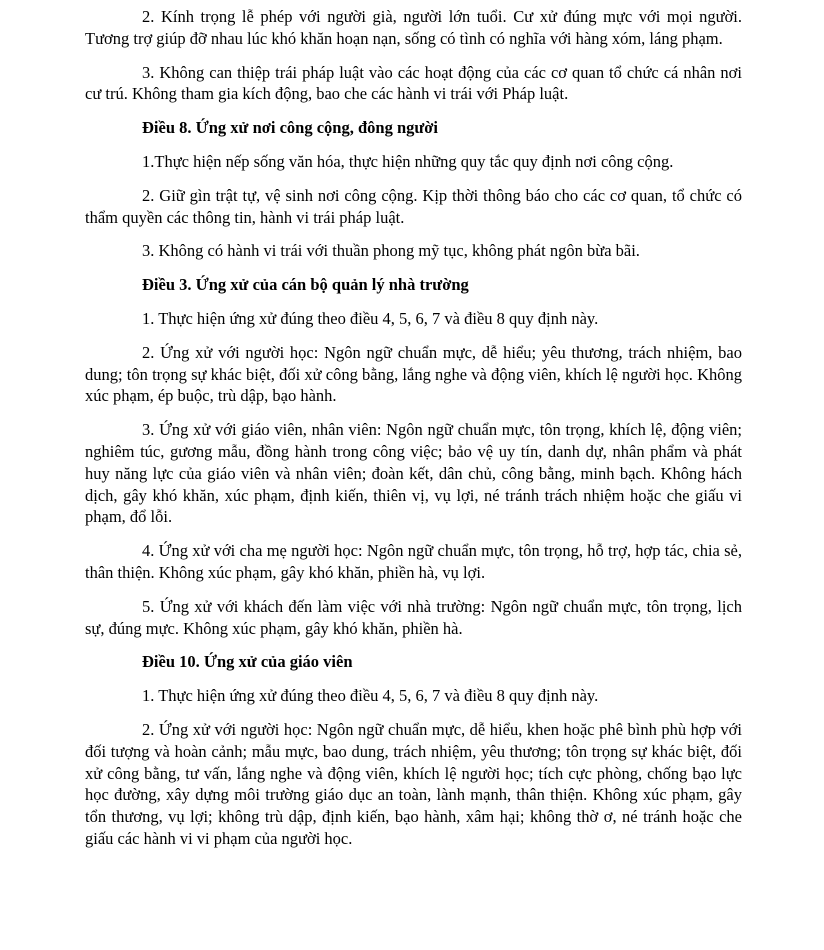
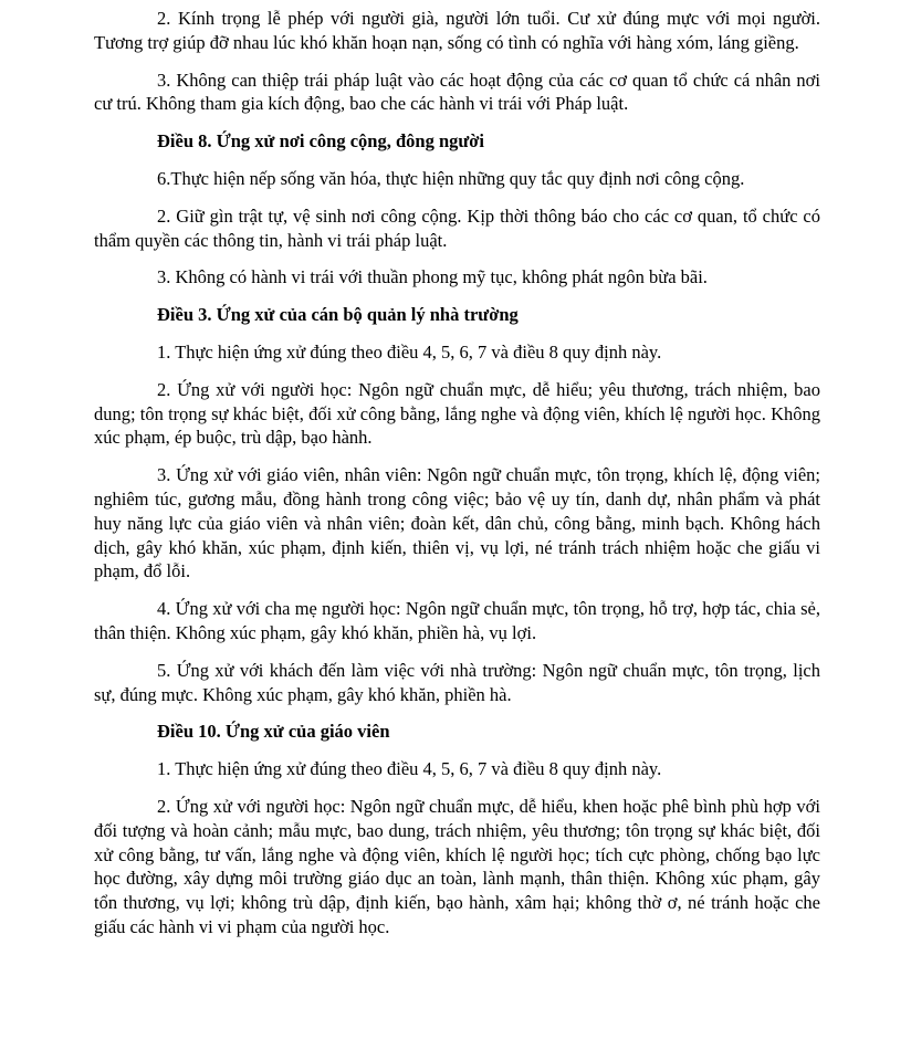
- 2. Kính trọng lễ phép với người già, người lớn tuổi. Cư xử đúng mực với mọi người. Tương trợ giúp đỡ nhau lúc khó khăn hoạn nạn, sống có tình có nghĩa với hàng xóm, láng phạm.
+ 2. Kính trọng lễ phép với người già, người lớn tuổi. Cư xử đúng mực với mọi người. Tương trợ giúp đỡ nhau lúc khó khăn hoạn nạn, sống có tình có nghĩa với hàng xóm, láng giềng.
  3. Không can thiệp trái pháp luật vào các hoạt động của các cơ quan tổ chức cá nhân nơi cư trú. Không tham gia kích động, bao che các hành vi trái với Pháp luật.
  Điều 8. Ứng xử nơi công cộng, đông người
- 1.Thực hiện nếp sống văn hóa, thực hiện những quy tắc quy định nơi công cộng.
+ 6.Thực hiện nếp sống văn hóa, thực hiện những quy tắc quy định nơi công cộng.
  2. Giữ gìn trật tự, vệ sinh nơi công cộng. Kịp thời thông báo cho các cơ quan, tổ chức có thẩm quyền các thông tin, hành vi trái pháp luật.
  3. Không có hành vi trái với thuần phong mỹ tục, không phát ngôn bừa bãi.
  Điều 3. Ứng xử của cán bộ quản lý nhà trường
  1. Thực hiện ứng xử đúng theo điều 4, 5, 6, 7 và điều 8 quy định này.
  2. Ứng xử với người học: Ngôn ngữ chuẩn mực, dễ hiểu; yêu thương, trách nhiệm, bao dung; tôn trọng sự khác biệt, đối xử công bằng, lắng nghe và động viên, khích lệ người học. Không xúc phạm, ép buộc, trù dập, bạo hành.
  3. Ứng xử với giáo viên, nhân viên: Ngôn ngữ chuẩn mực, tôn trọng, khích lệ, động viên; nghiêm túc, gương mẫu, đồng hành trong công việc; bảo vệ uy tín, danh dự, nhân phẩm và phát huy năng lực của giáo viên và nhân viên; đoàn kết, dân chủ, công bằng, minh bạch. Không hách dịch, gây khó khăn, xúc phạm, định kiến, thiên vị, vụ lợi, né tránh trách nhiệm hoặc che giấu vi phạm, đổ lỗi.
  4. Ứng xử với cha mẹ người học: Ngôn ngữ chuẩn mực, tôn trọng, hỗ trợ, hợp tác, chia sẻ, thân thiện. Không xúc phạm, gây khó khăn, phiền hà, vụ lợi.
  5. Ứng xử với khách đến làm việc với nhà trường: Ngôn ngữ chuẩn mực, tôn trọng, lịch sự, đúng mực. Không xúc phạm, gây khó khăn, phiền hà.
  Điều 10. Ứng xử của giáo viên
  1. Thực hiện ứng xử đúng theo điều 4, 5, 6, 7 và điều 8 quy định này.
  2. Ứng xử với người học: Ngôn ngữ chuẩn mực, dễ hiểu, khen hoặc phê bình phù hợp với đối tượng và hoàn cảnh; mẫu mực, bao dung, trách nhiệm, yêu thương; tôn trọng sự khác biệt, đối xử công bằng, tư vấn, lắng nghe và động viên, khích lệ người học; tích cực phòng, chống bạo lực học đường, xây dựng môi trường giáo dục an toàn, lành mạnh, thân thiện. Không xúc phạm, gây tổn thương, vụ lợi; không trù dập, định kiến, bạo hành, xâm hại; không thờ ơ, né tránh hoặc che giấu các hành vi vi phạm của người học.
